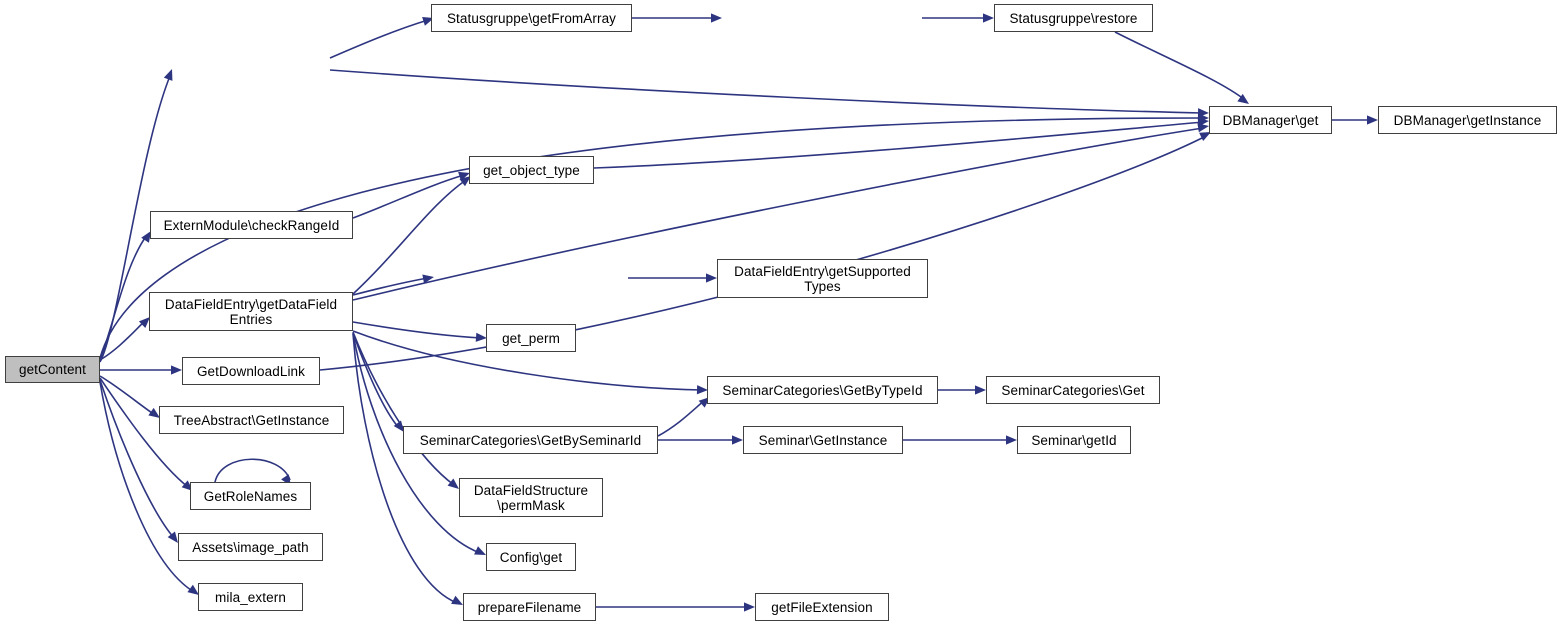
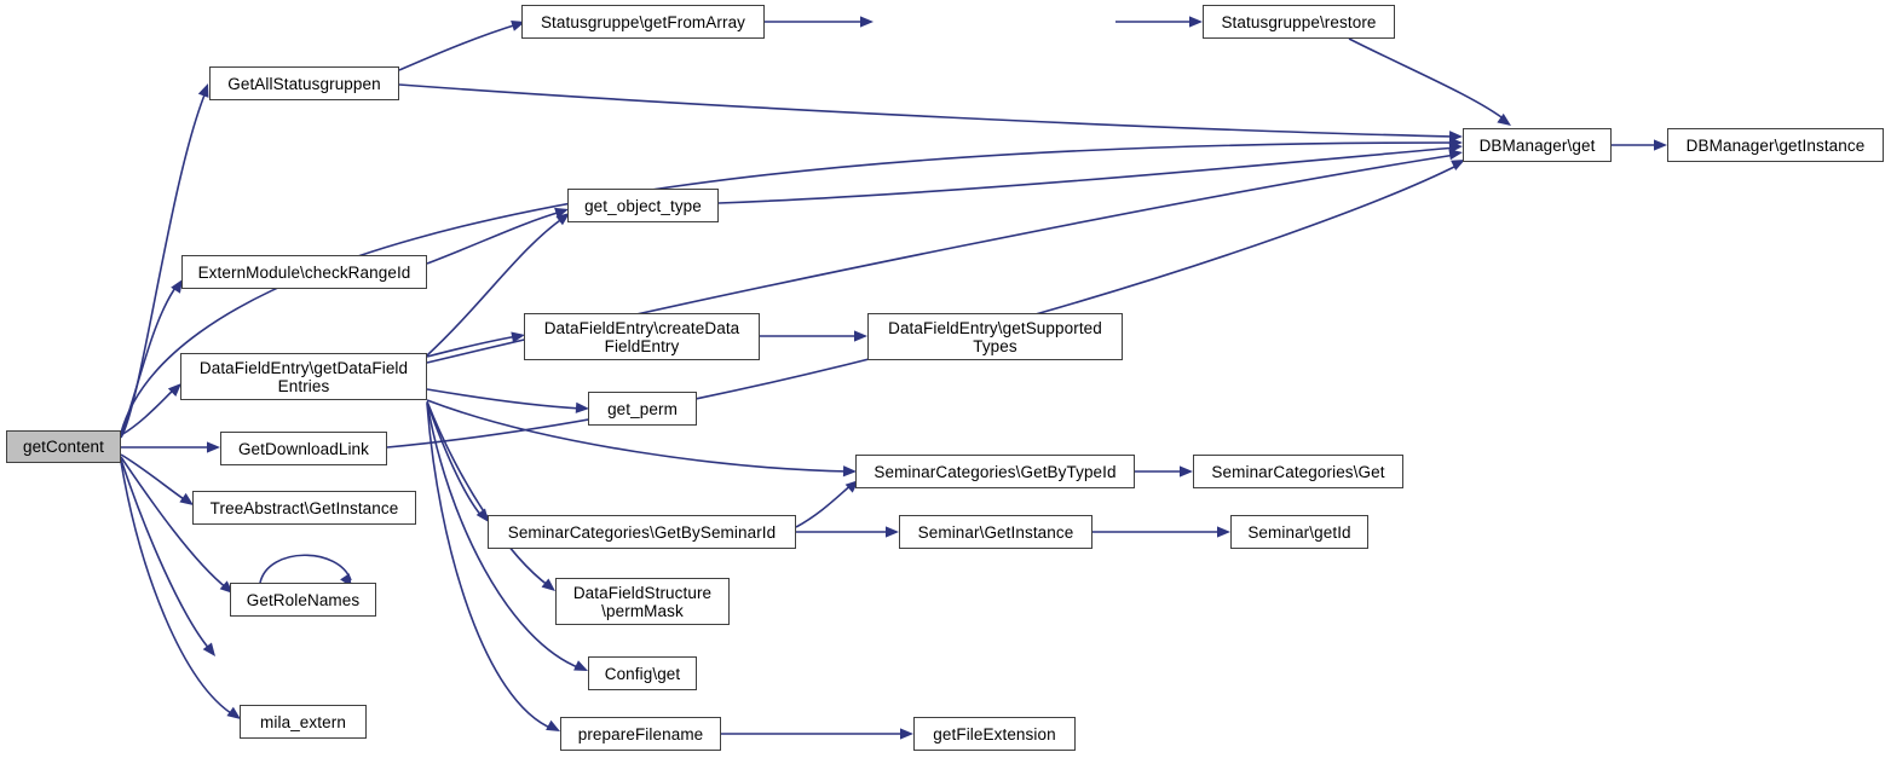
  getContent
+ GetAllStatusgruppen
  Statusgruppe\getFromArray
  Statusgruppe\restore
  DBManager\get
  DBManager\getInstance
  get_object_type
  ExternModule\checkRangeId
  DataFieldEntry\getDataField
  Entries
+ DataFieldEntry\createData
+ FieldEntry
  DataFieldEntry\getSupported
  Types
  get_perm
  GetDownloadLink
  TreeAbstract\GetInstance
  SeminarCategories\GetByTypeId
  SeminarCategories\Get
  SeminarCategories\GetBySeminarId
  Seminar\GetInstance
  Seminar\getId
  DataFieldStructure
  \permMask
  GetRoleNames
- Assets\image_path
  Config\get
  mila_extern
  prepareFilename
  getFileExtension
